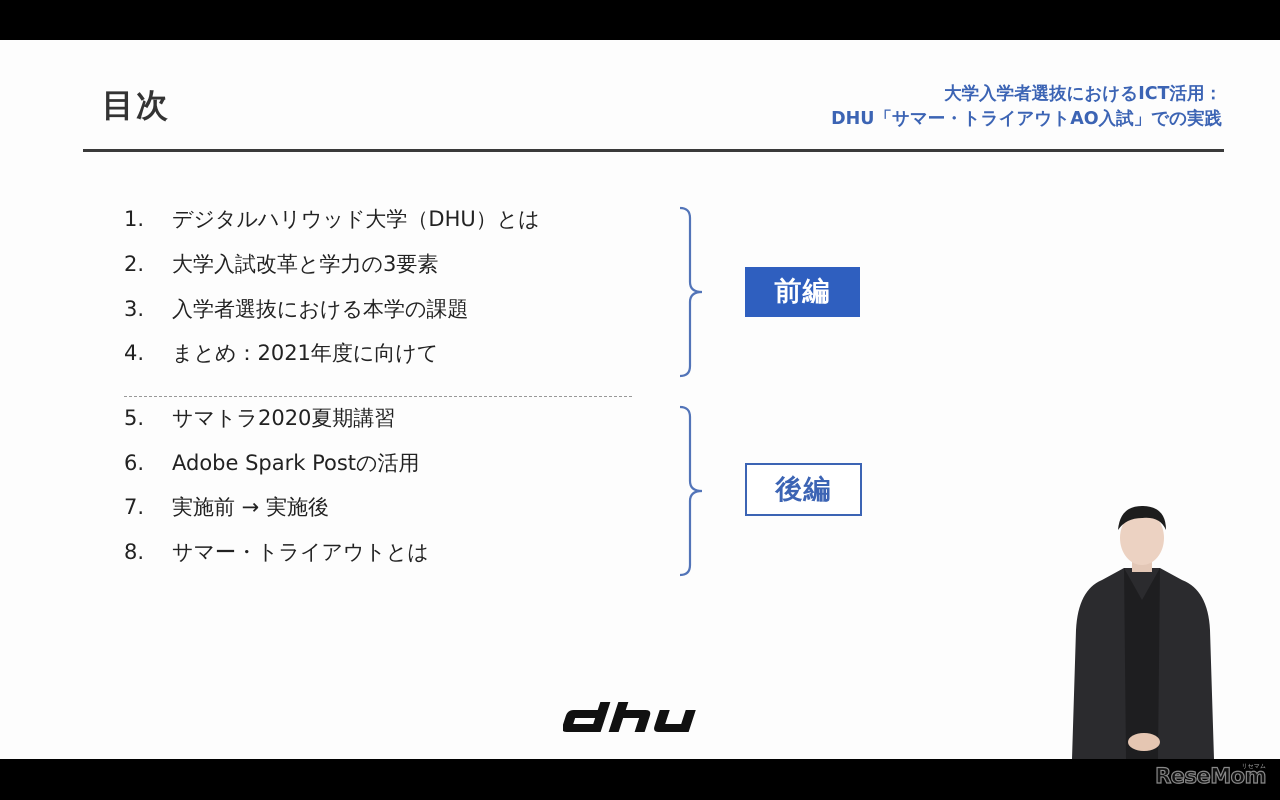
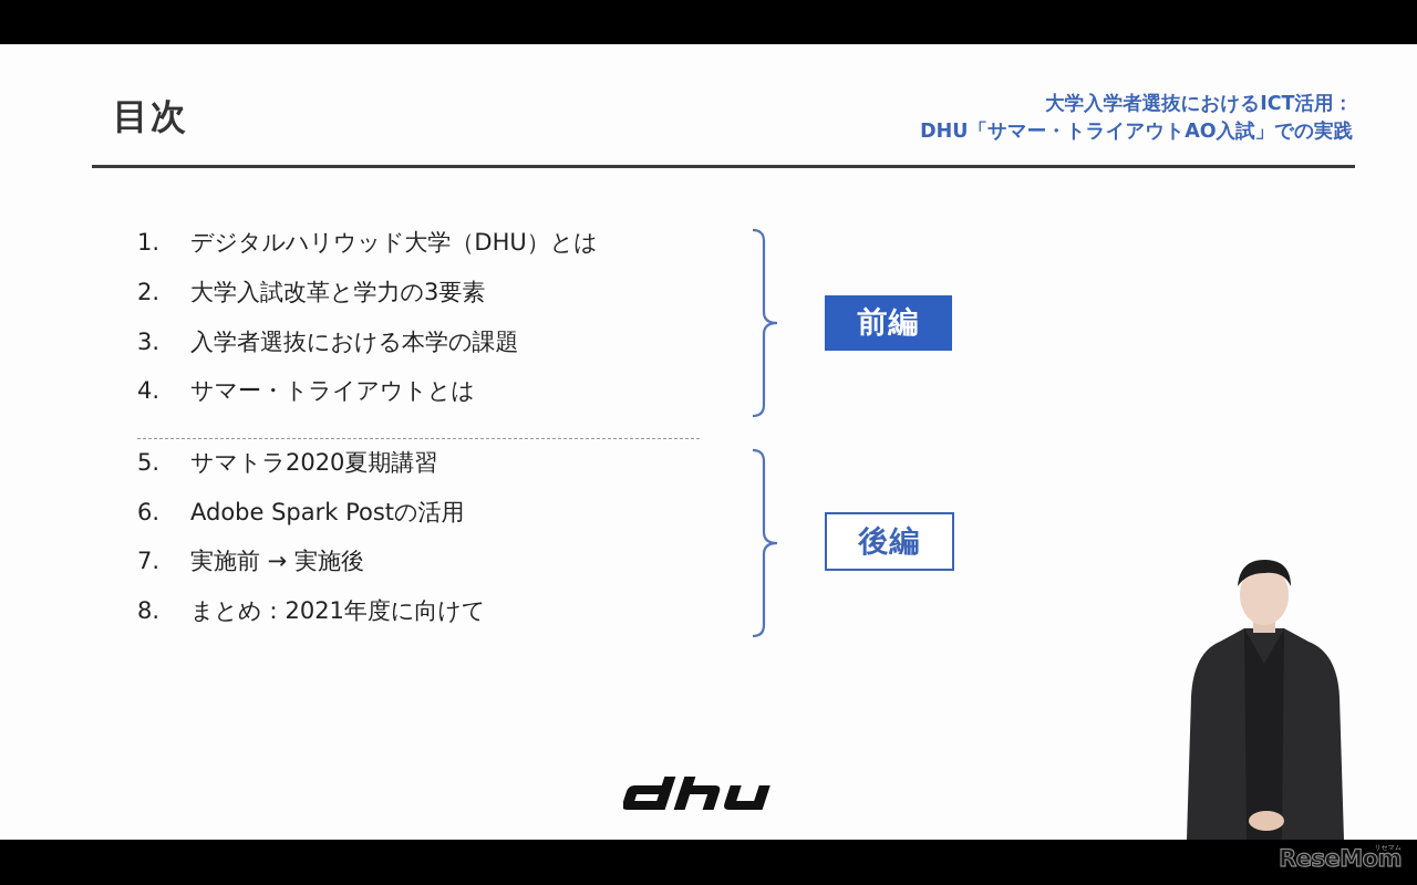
  目次
  大学入学者選抜におけるICT活用：
  DHU「サマー・トライアウトAO入試」での実践
  1. デジタルハリウッド大学（DHU）とは
  2. 大学入試改革と学力の3要素
  3. 入学者選抜における本学の課題
- 4. まとめ：2021年度に向けて
+ 4. サマー・トライアウトとは
  5. サマトラ2020夏期講習
  6. Adobe Spark Postの活用
  7. 実施前 → 実施後
- 8. サマー・トライアウトとは
+ 8. まとめ：2021年度に向けて
  前編
  後編
  ReseMom
